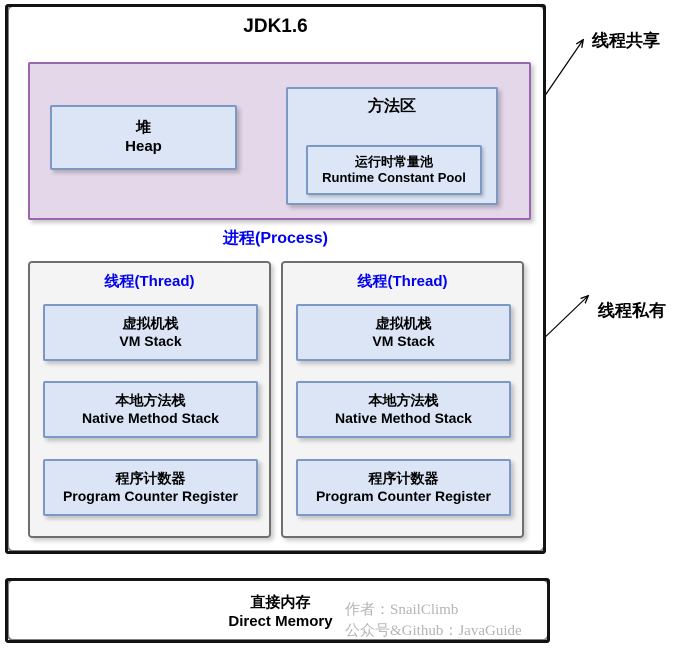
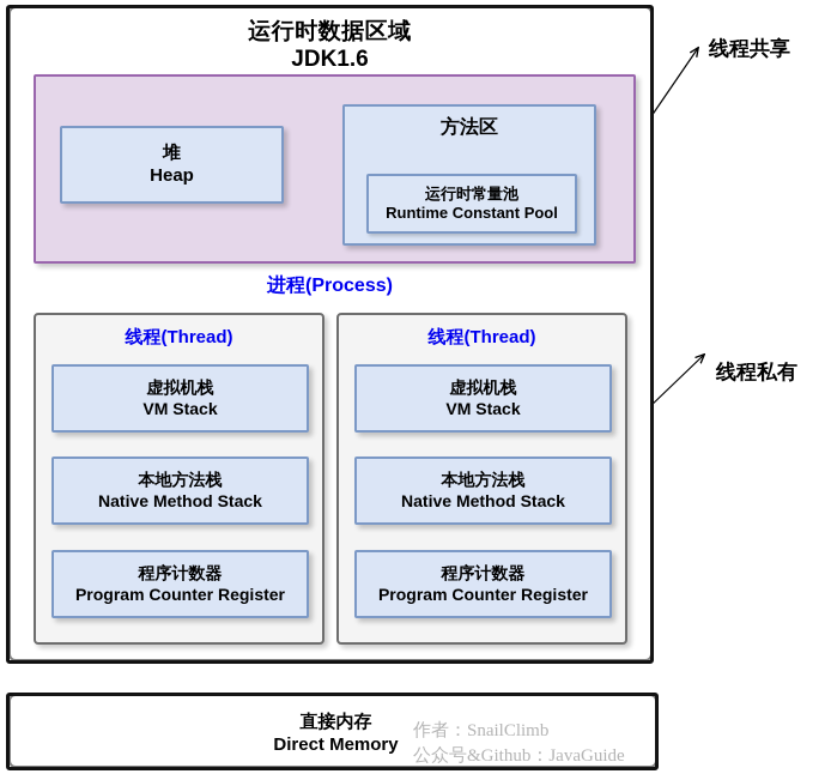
+ 运行时数据区域
  JDK1.6
  堆
  Heap
  方法区
  运行时常量池
  Runtime Constant Pool
  进程(Process)
  线程(Thread)
  虚拟机栈
  VM Stack
  本地方法栈
  Native Method Stack
  程序计数器
  Program Counter Register
  线程(Thread)
  虚拟机栈
  VM Stack
  本地方法栈
  Native Method Stack
  程序计数器
  Program Counter Register
  直接内存
  Direct Memory
  作者：SnailClimb
  公众号&Github：JavaGuide
  线程共享
  线程私有
